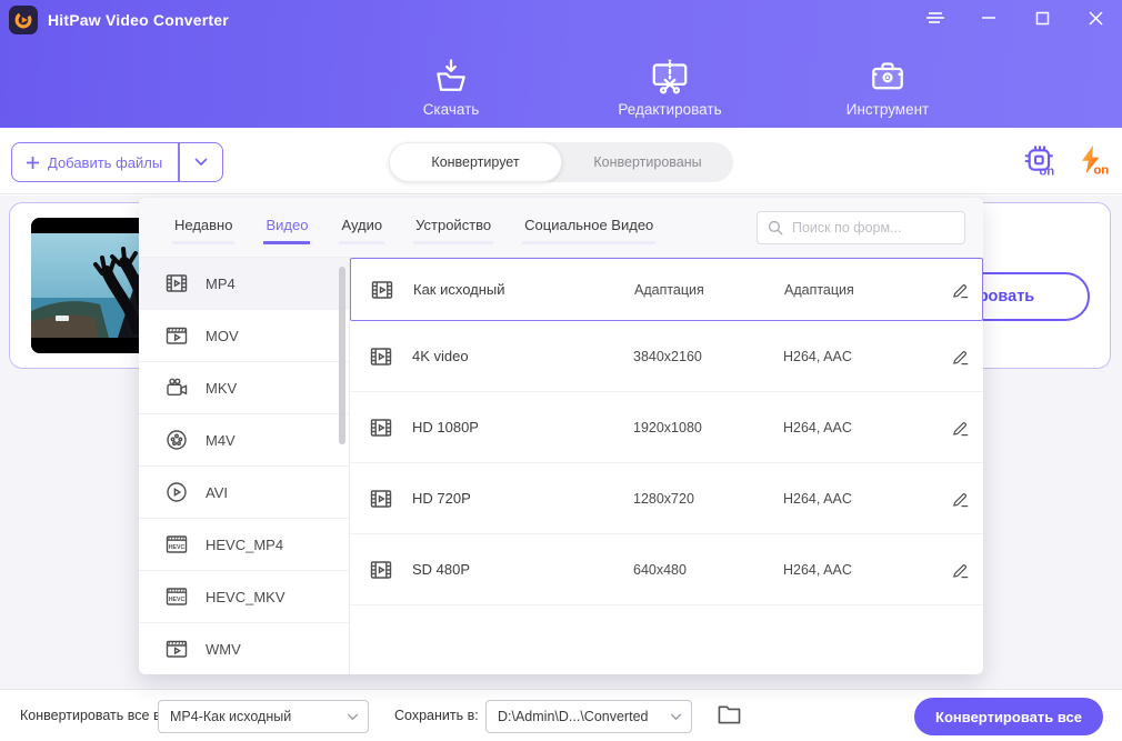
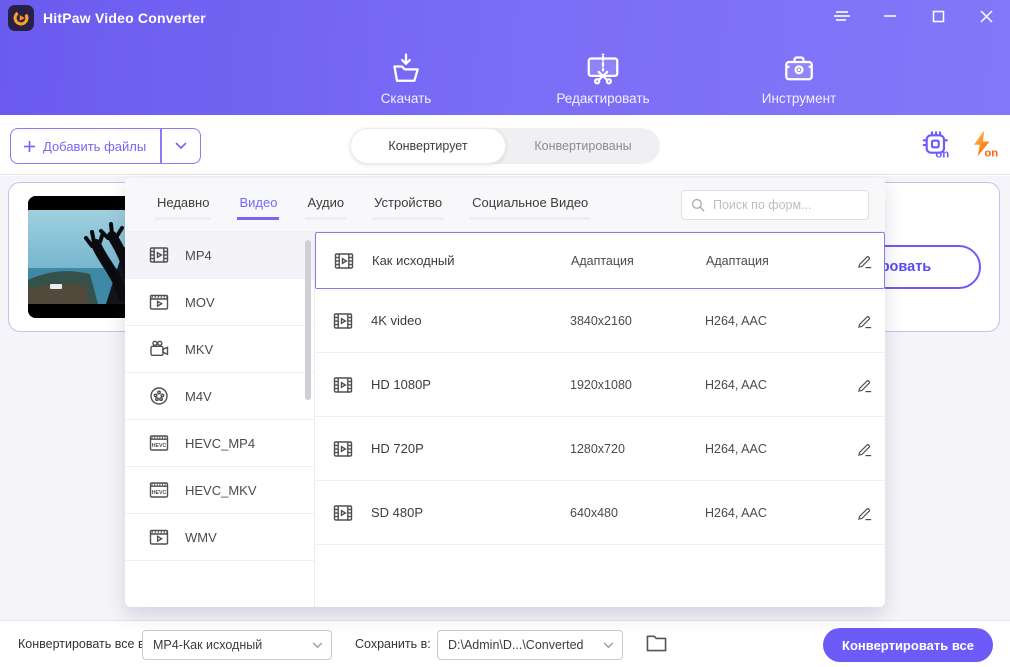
  HitPaw Video Converter
  Скачать
  Редактировать
  Инструмент
  Добавить файлы
  Конвертирует
  Конвертированы
  on
  on
  Недавно
  Видео
  Аудио
  Устройство
  Социальное Видео
  Поиск по форм...
  MP4
  MOV
  MKV
  M4V
- AVI
  HEVC_MP4
  HEVC_MKV
  WMV
  Как исходный
  Адаптация
  Адаптация
  4K video
  3840x2160
  H264, AAC
  HD 1080P
  1920x1080
  H264, AAC
  HD 720P
  1280x720
  H264, AAC
  SD 480P
  640x480
  H264, AAC
  Конвертировать все
  MP4-Как исходный
  Сохранить в:
  D:\Admin\D...\Converted
  Конвертировать все
